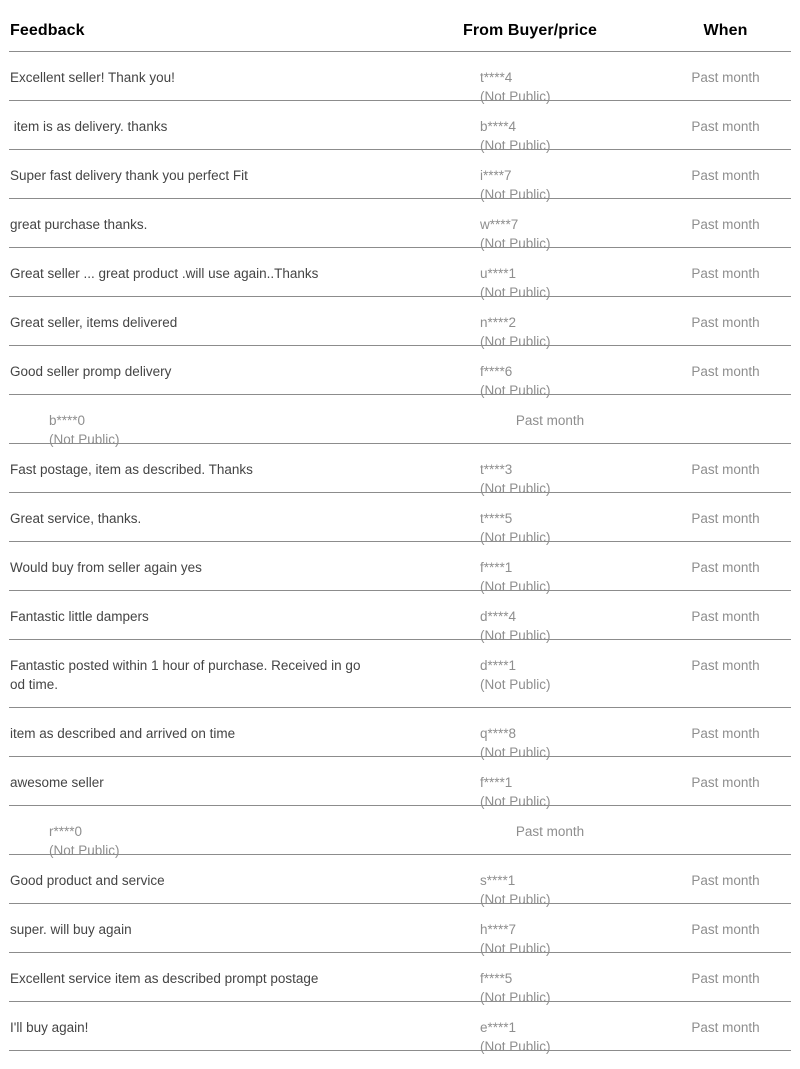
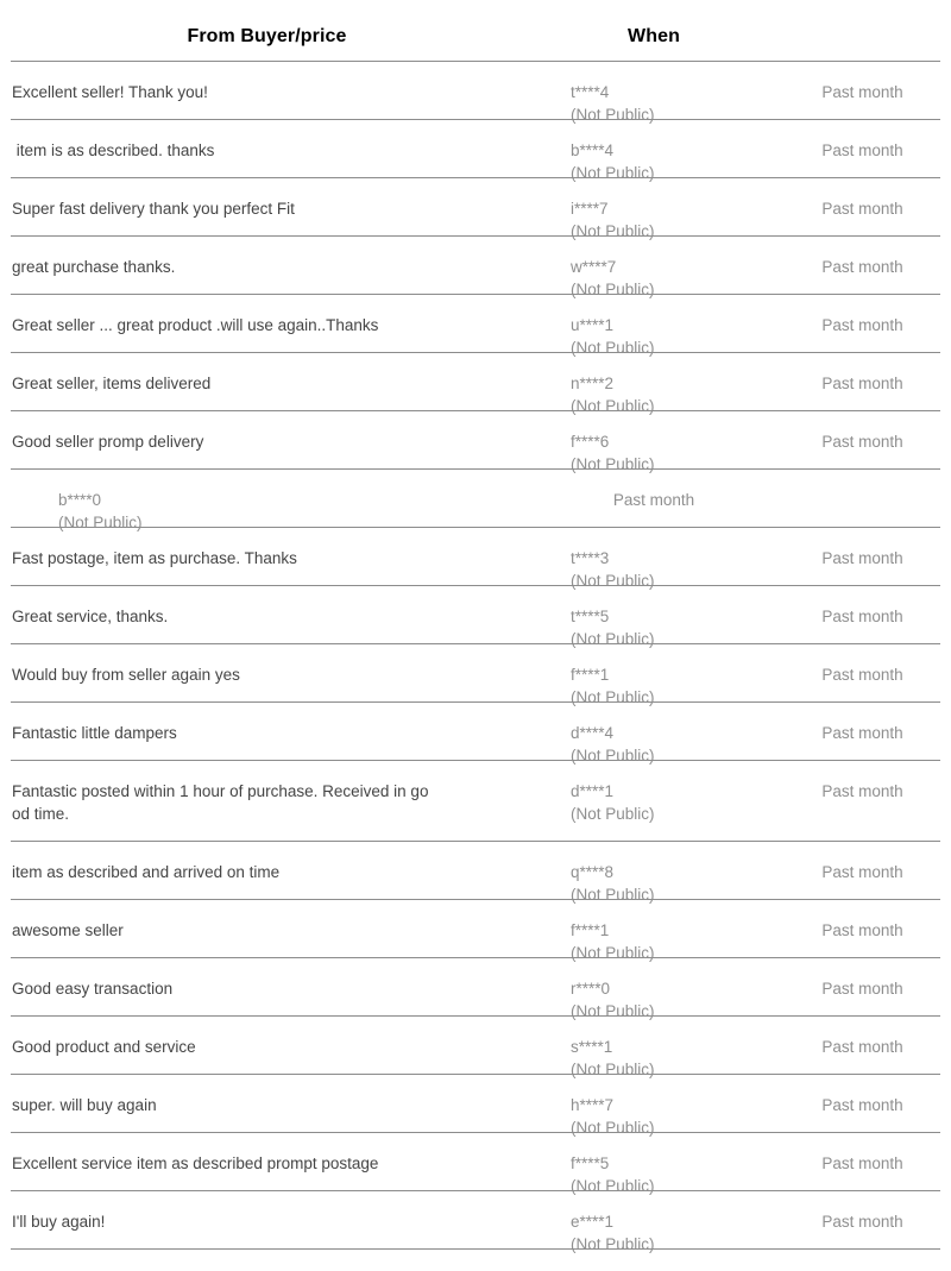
- Feedback
  From Buyer/price
  When
  Excellent seller! Thank you!
  t****4
  (Not Public)
  Past month
- item is as delivery. thanks
+ item is as described. thanks
  b****4
  (Not Public)
  Past month
  Super fast delivery thank you perfect Fit
  i****7
  (Not Public)
  Past month
  great purchase thanks.
  w****7
  (Not Public)
  Past month
  Great seller ... great product .will use again..Thanks
  u****1
  (Not Public)
  Past month
  Great seller, items delivered
  n****2
  (Not Public)
  Past month
  Good seller promp delivery
  f****6
  (Not Public)
  Past month
  b****0
  (Not Public)
  Past month
- Fast postage, item as described. Thanks
+ Fast postage, item as purchase. Thanks
  t****3
  (Not Public)
  Past month
  Great service, thanks.
  t****5
  (Not Public)
  Past month
  Would buy from seller again yes
  f****1
  (Not Public)
  Past month
  Fantastic little dampers
  d****4
  (Not Public)
  Past month
  Fantastic posted within 1 hour of purchase. Received in go
  od time.
  d****1
  (Not Public)
  Past month
  item as described and arrived on time
  q****8
  (Not Public)
  Past month
  awesome seller
  f****1
  (Not Public)
  Past month
+ Good easy transaction
  r****0
  (Not Public)
  Past month
  Good product and service
  s****1
  (Not Public)
  Past month
  super. will buy again
  h****7
  (Not Public)
  Past month
  Excellent service item as described prompt postage
  f****5
  (Not Public)
  Past month
  I'll buy again!
  e****1
  (Not Public)
  Past month
